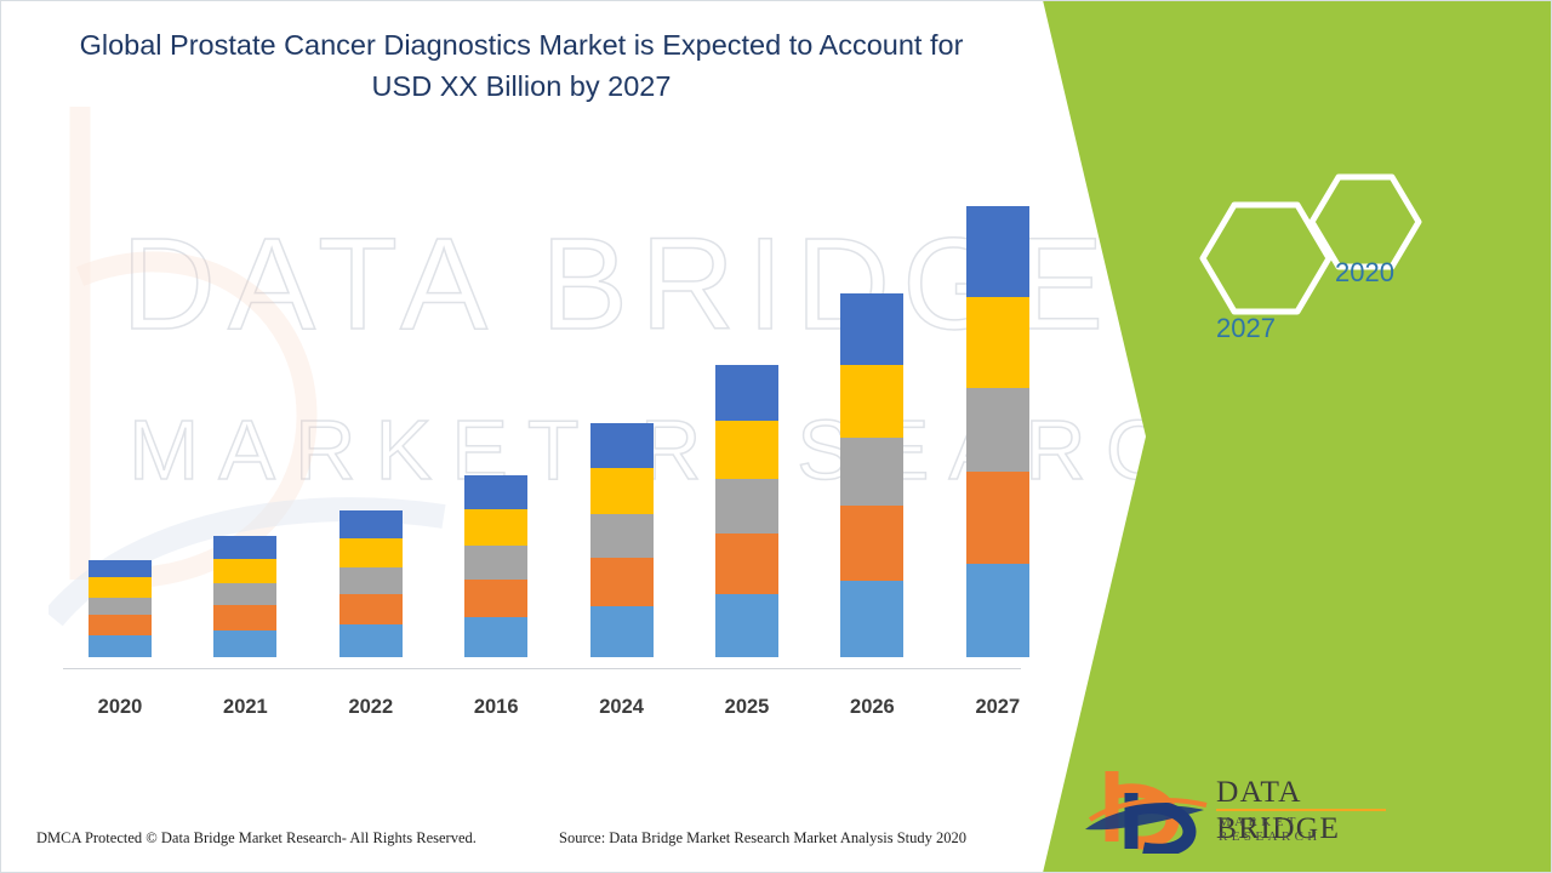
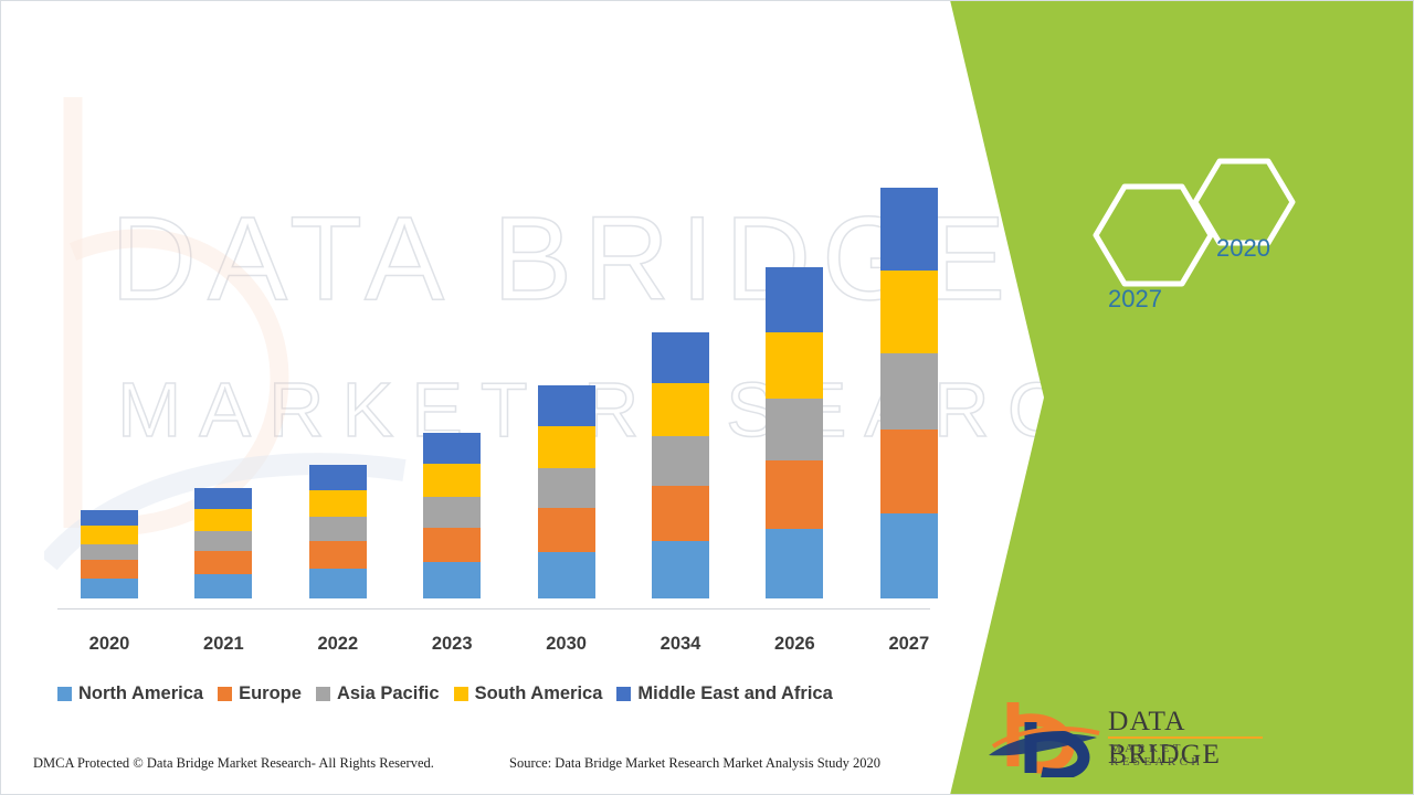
  DATA BRIDGE
- Global Prostate Cancer Diagnostics Market is Expected to Account for USD XX Billion by 2027
  2020
  2021
  2022
- 2016
+ 2023
- 2024
+ 2030
- 2025
+ 2034
  2026
  2027
+ North America
+ Europe
+ Asia Pacific
+ South America
+ Middle East and Africa
  DMCA Protected © Data Bridge Market Research- All Rights Reserved.
  Source: Data Bridge Market Research Market Analysis Study 2020
  2020
  2027
  DATA BRIDGE
  MARKET RESEARCH
